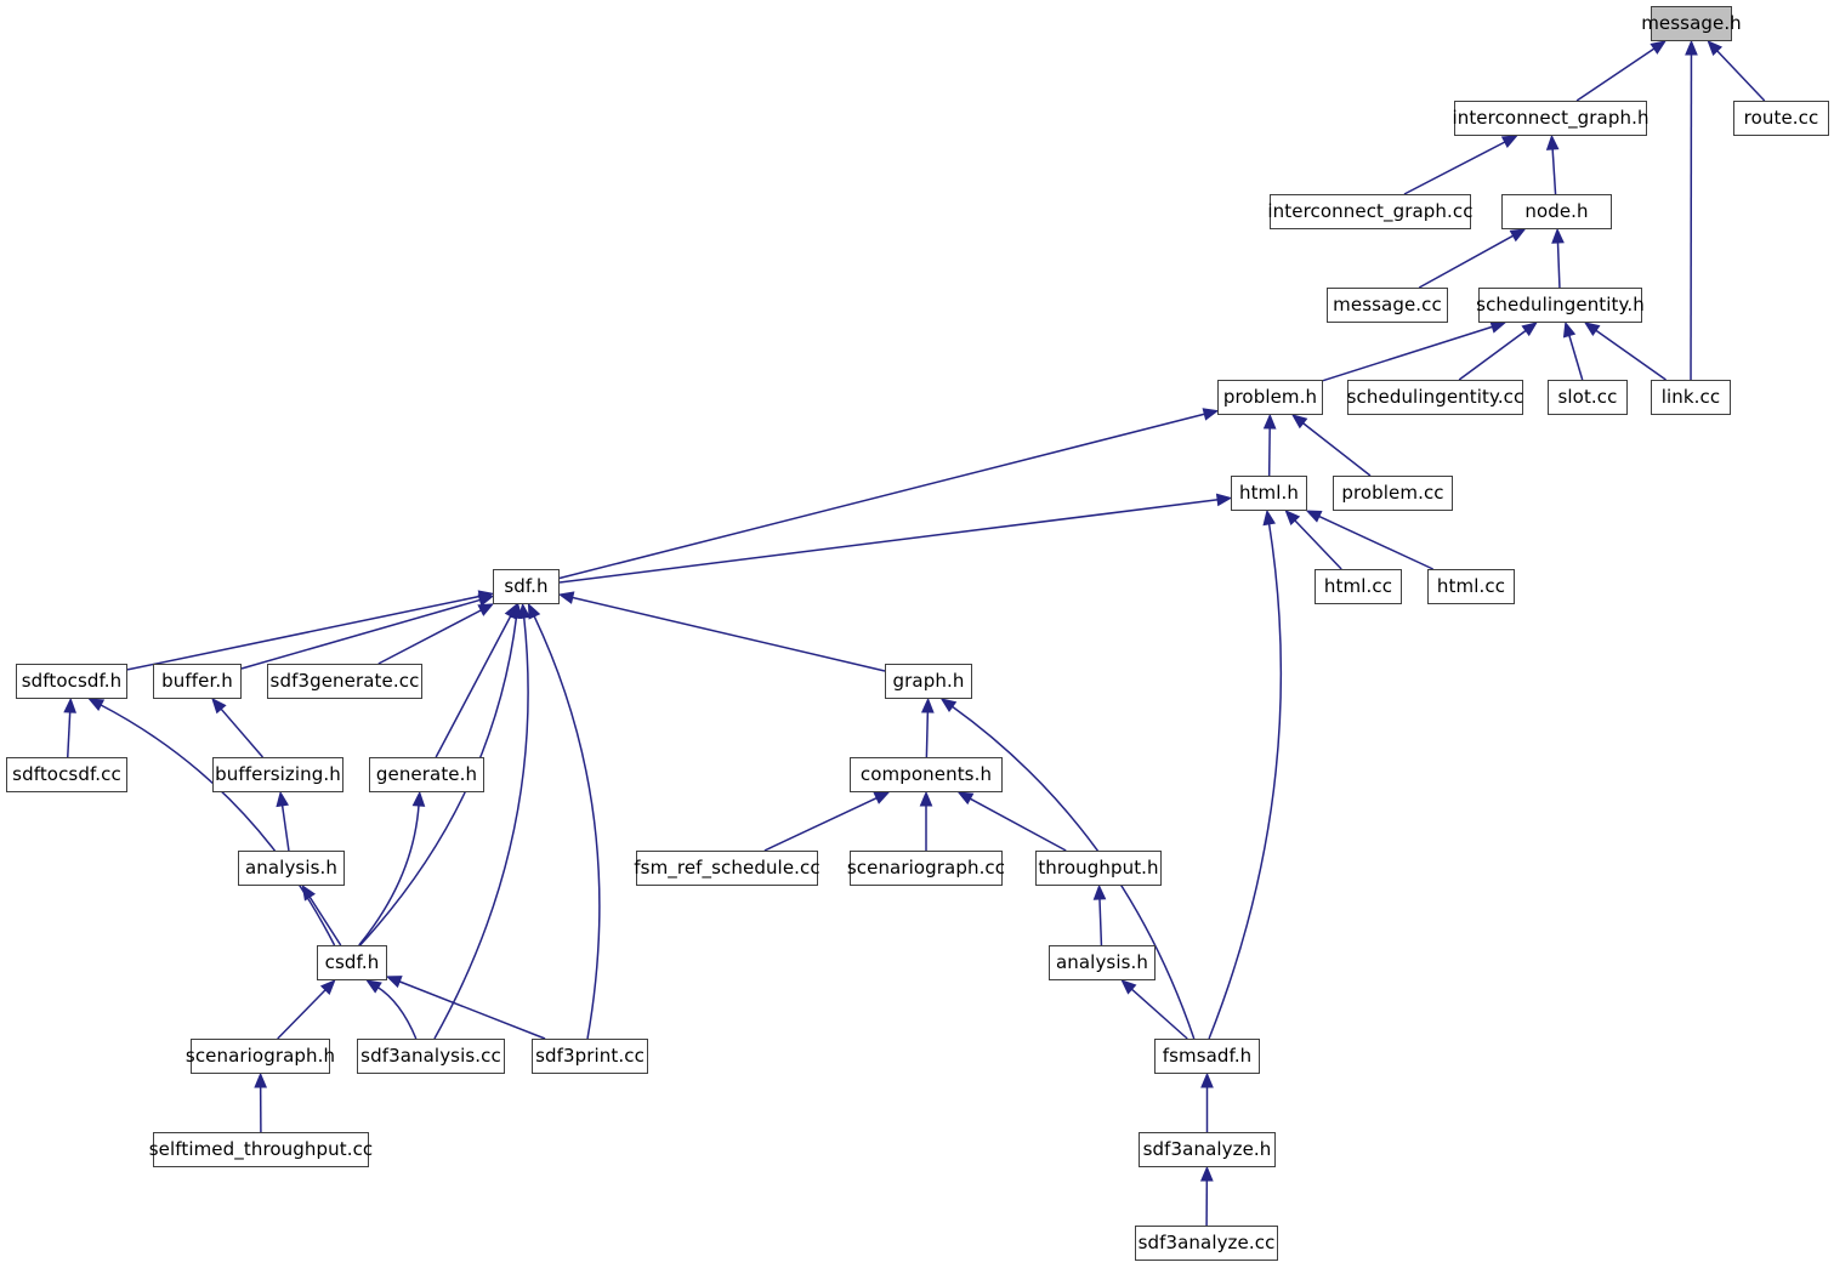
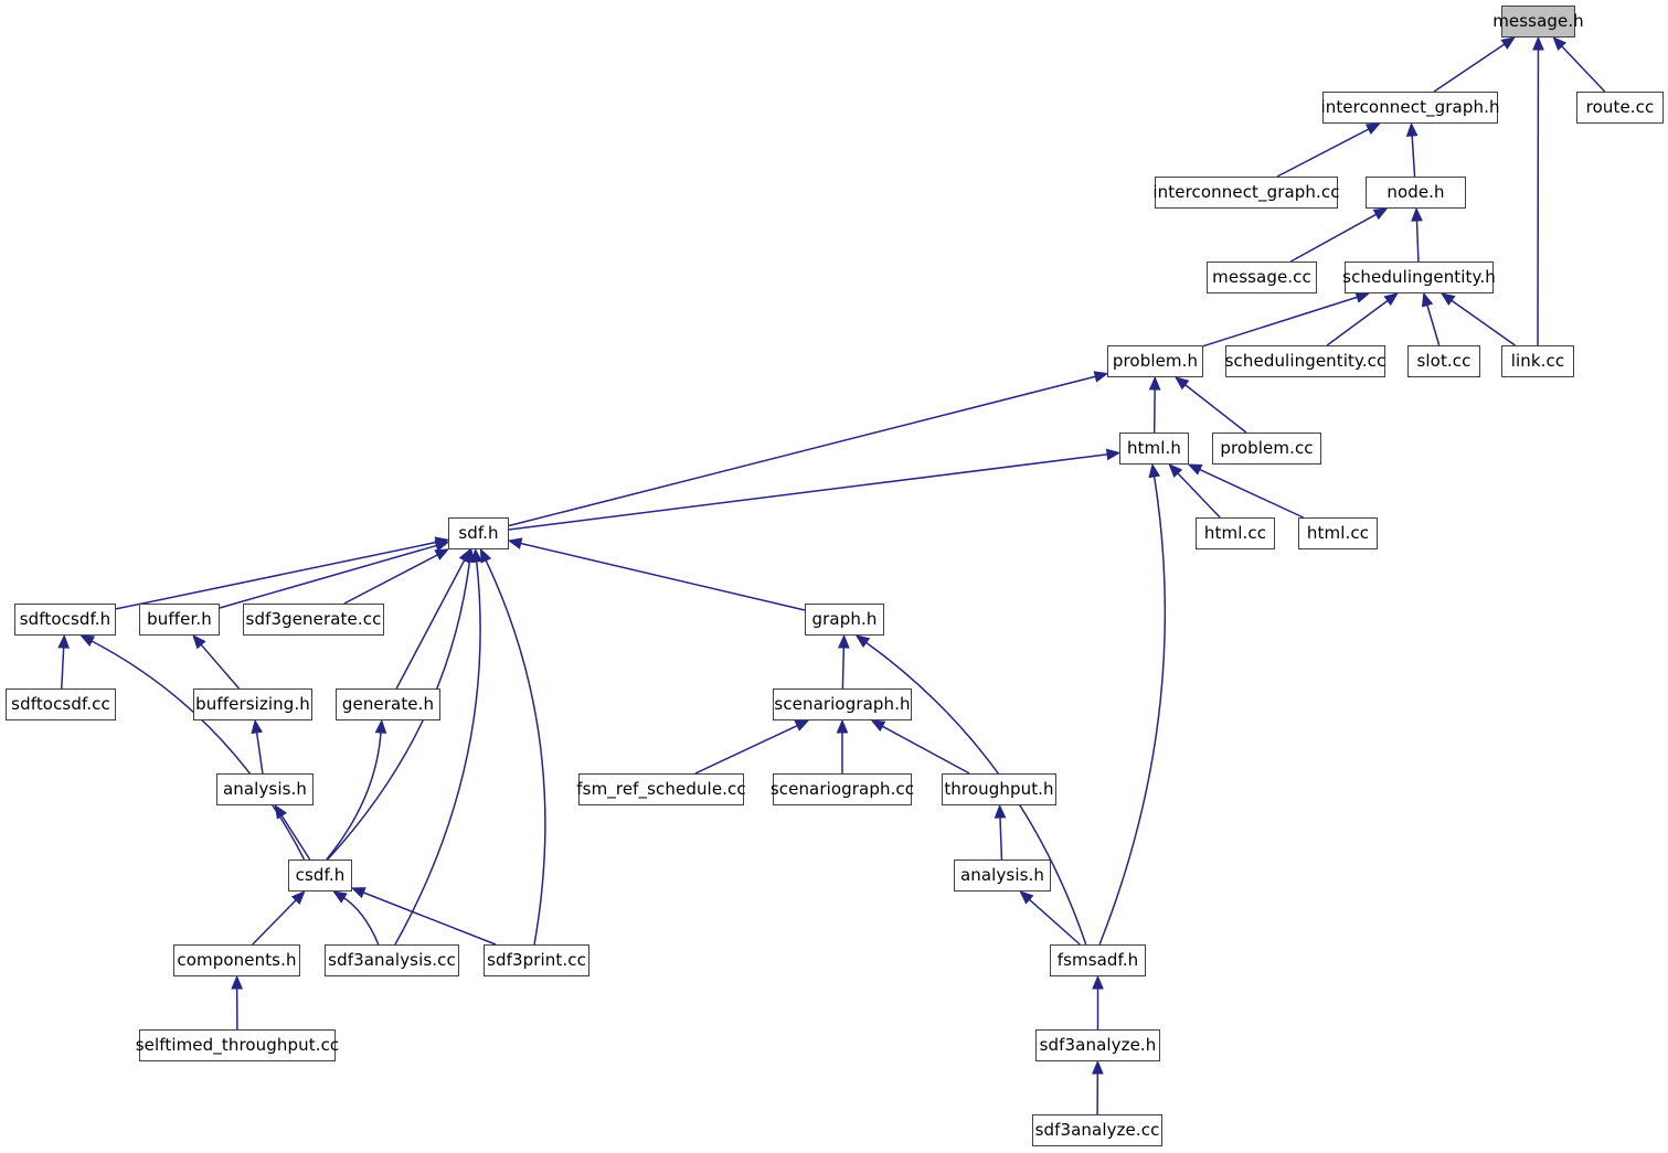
  message.h
  route.cc
  interconnect_graph.h
  interconnect_graph.cc
  node.h
  message.cc
  schedulingentity.h
  problem.h
  schedulingentity.cc
  slot.cc
  link.cc
  html.h
  problem.cc
  html.cc
  html.cc
  sdf.h
  sdftocsdf.h
  buffer.h
  sdf3generate.cc
  graph.h
  sdftocsdf.cc
  buffersizing.h
  generate.h
- components.h
+ scenariograph.h
  analysis.h
  fsm_ref_schedule.cc
  scenariograph.cc
  throughput.h
  csdf.h
  analysis.h
- scenariograph.h
+ components.h
  sdf3analysis.cc
  sdf3print.cc
  fsmsadf.h
  sdf3analyze.h
  sdf3analyze.cc
  selftimed_throughput.cc
